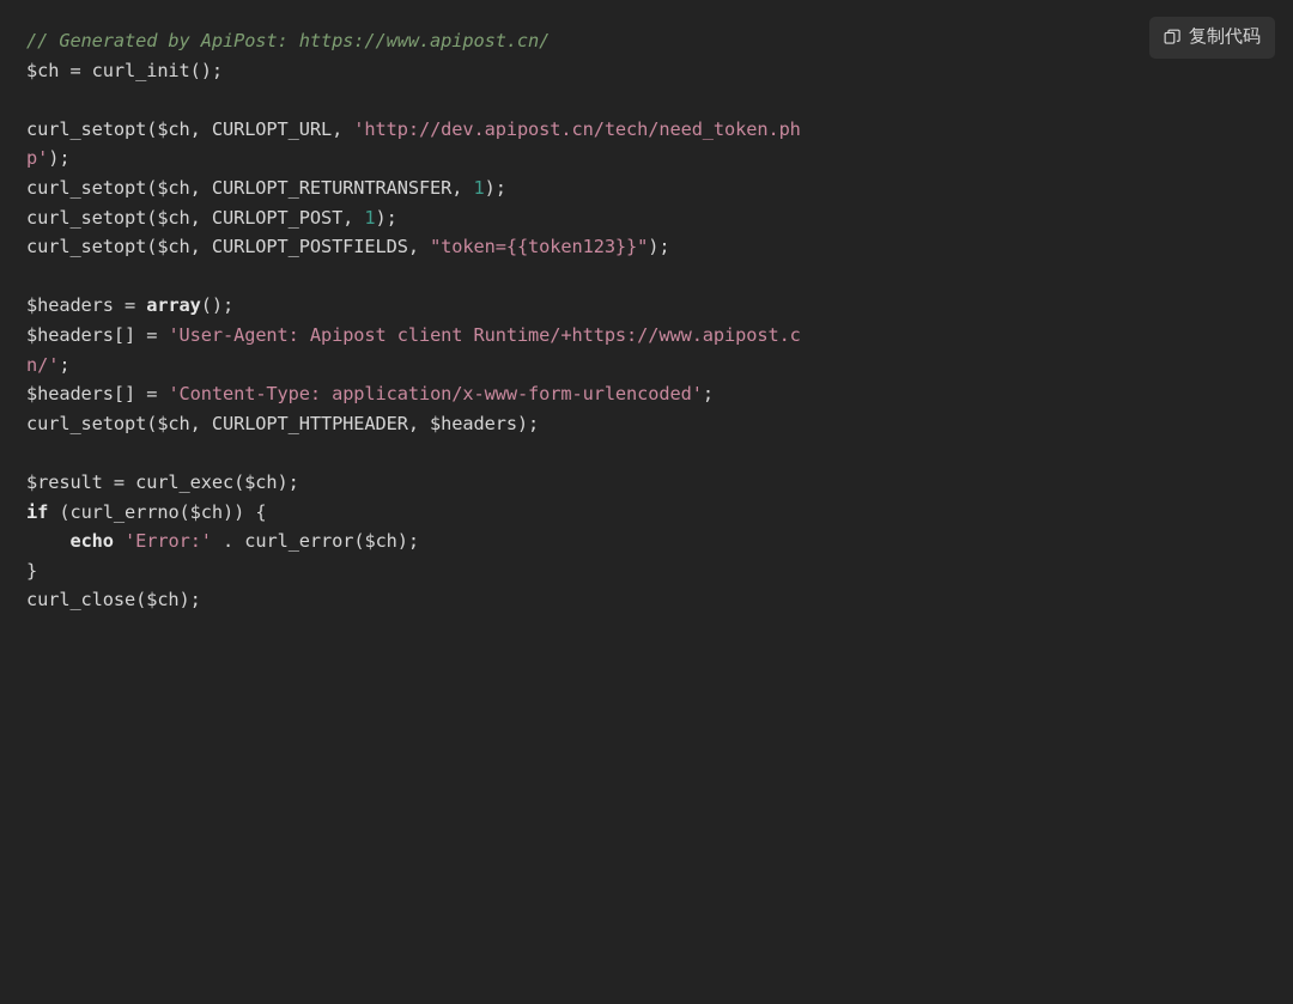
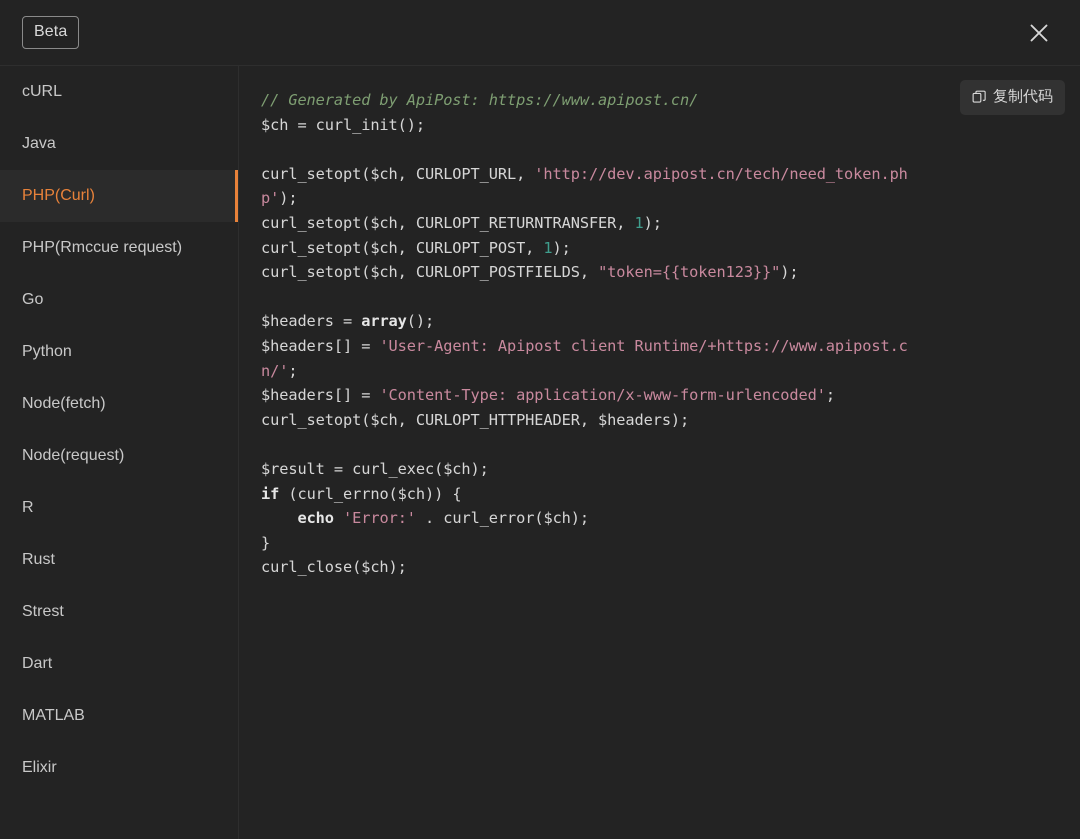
+ Beta
+ cURL
+ Java
+ PHP(Curl)
+ PHP(Rmccue request)
+ Go
+ Python
+ Node(fetch)
+ Node(request)
+ R
+ Rust
+ Strest
+ Dart
+ MATLAB
+ Elixir
  复制代码
  // Generated by ApiPost: https://www.apipost.cn/
  $ch = curl_init();
  curl_setopt($ch, CURLOPT_URL, 'http://dev.apipost.cn/tech/need_token.php');
  curl_setopt($ch, CURLOPT_RETURNTRANSFER, 1);
  curl_setopt($ch, CURLOPT_POST, 1);
  curl_setopt($ch, CURLOPT_POSTFIELDS, "token={{token123}}");
  $headers = array();
  $headers[] = 'User-Agent: Apipost client Runtime/+https://www.apipost.cn/';
  $headers[] = 'Content-Type: application/x-www-form-urlencoded';
  curl_setopt($ch, CURLOPT_HTTPHEADER, $headers);
  $result = curl_exec($ch);
  if (curl_errno($ch)) {
  echo 'Error:' . curl_error($ch);
  }
  curl_close($ch);
